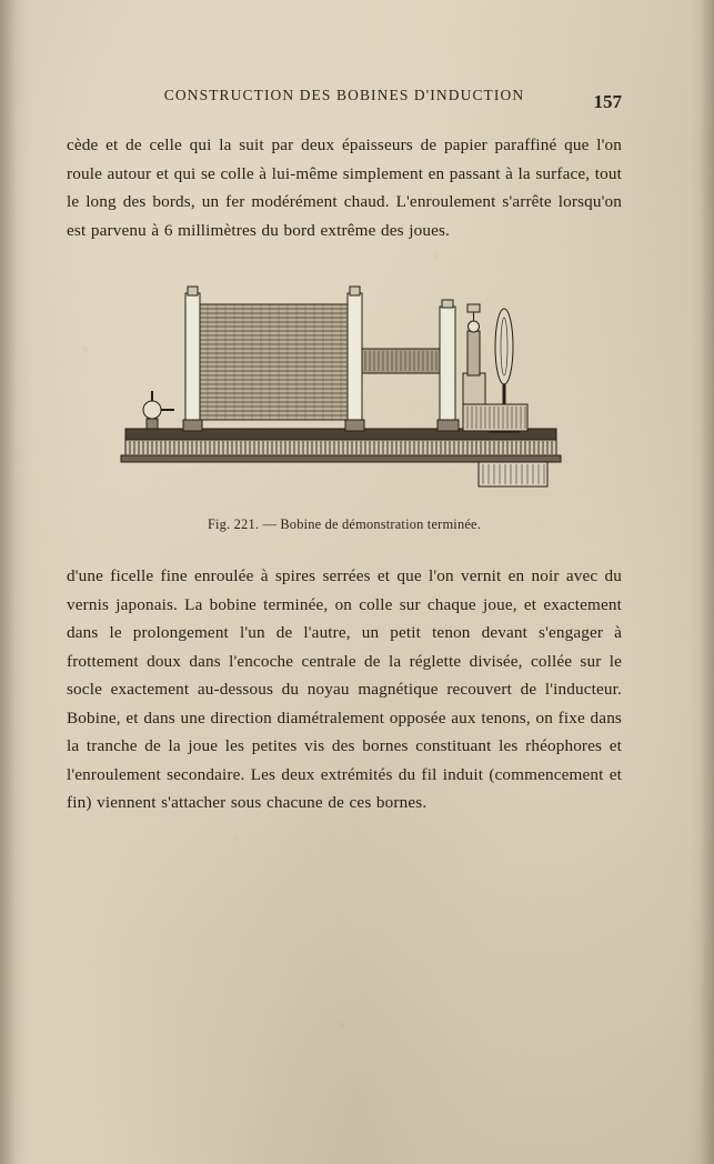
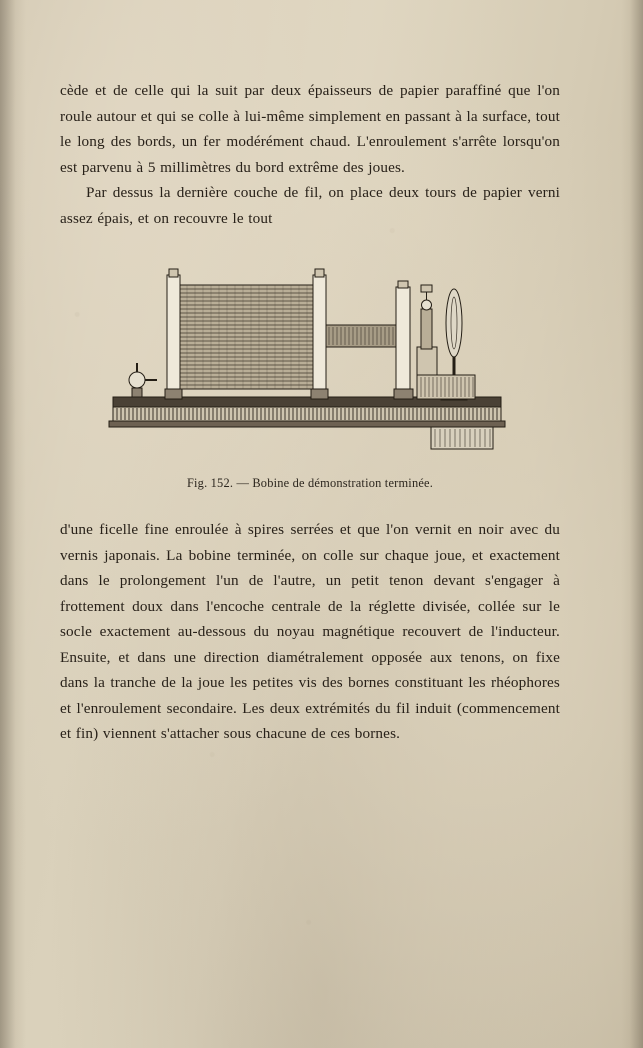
- CONSTRUCTION DES BOBINES D'INDUCTION
- 157
- cède et de celle qui la suit par deux épaisseurs de papier paraffiné que l'on roule autour et qui se colle à lui-même simplement en passant à la surface, tout le long des bords, un fer modérément chaud. L'enroulement s'arrête lorsqu'on est parvenu à 6 millimètres du bord extrême des joues.
+ cède et de celle qui la suit par deux épaisseurs de papier paraffiné que l'on roule autour et qui se colle à lui-même simplement en passant à la surface, tout le long des bords, un fer modérément chaud. L'enroulement s'arrête lorsqu'on est parvenu à 5 millimètres du bord extrême des joues.
+ Par dessus la dernière couche de fil, on place deux tours de papier verni assez épais, et on recouvre le tout
- Fig. 221. — Bobine de démonstration terminée.
+ Fig. 152. — Bobine de démonstration terminée.
- d'une ficelle fine enroulée à spires serrées et que l'on vernit en noir avec du vernis japonais. La bobine terminée, on colle sur chaque joue, et exactement dans le prolongement l'un de l'autre, un petit tenon devant s'engager à frottement doux dans l'encoche centrale de la réglette divisée, collée sur le socle exactement au-dessous du noyau magnétique recouvert de l'inducteur. Bobine, et dans une direction diamétralement opposée aux tenons, on fixe dans la tranche de la joue les petites vis des bornes constituant les rhéophores et l'enroulement secondaire. Les deux extrémités du fil induit (commencement et fin) viennent s'attacher sous chacune de ces bornes.
+ d'une ficelle fine enroulée à spires serrées et que l'on vernit en noir avec du vernis japonais. La bobine terminée, on colle sur chaque joue, et exactement dans le prolongement l'un de l'autre, un petit tenon devant s'engager à frottement doux dans l'encoche centrale de la réglette divisée, collée sur le socle exactement au-dessous du noyau magnétique recouvert de l'inducteur. Ensuite, et dans une direction diamétralement opposée aux tenons, on fixe dans la tranche de la joue les petites vis des bornes constituant les rhéophores et l'enroulement secondaire. Les deux extrémités du fil induit (commencement et fin) viennent s'attacher sous chacune de ces bornes.
